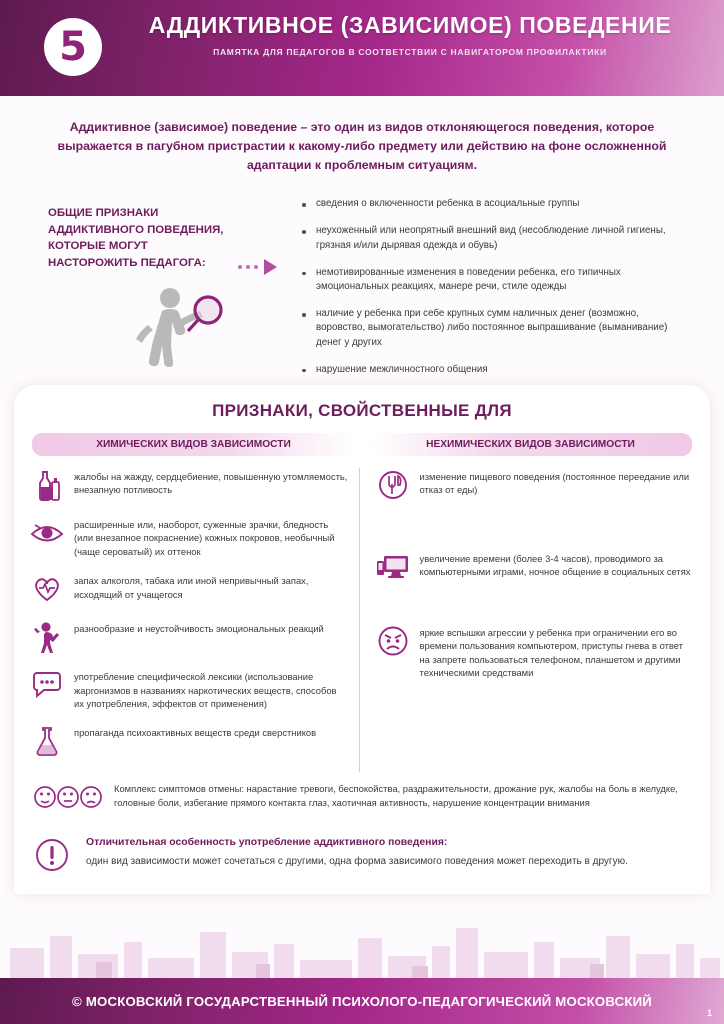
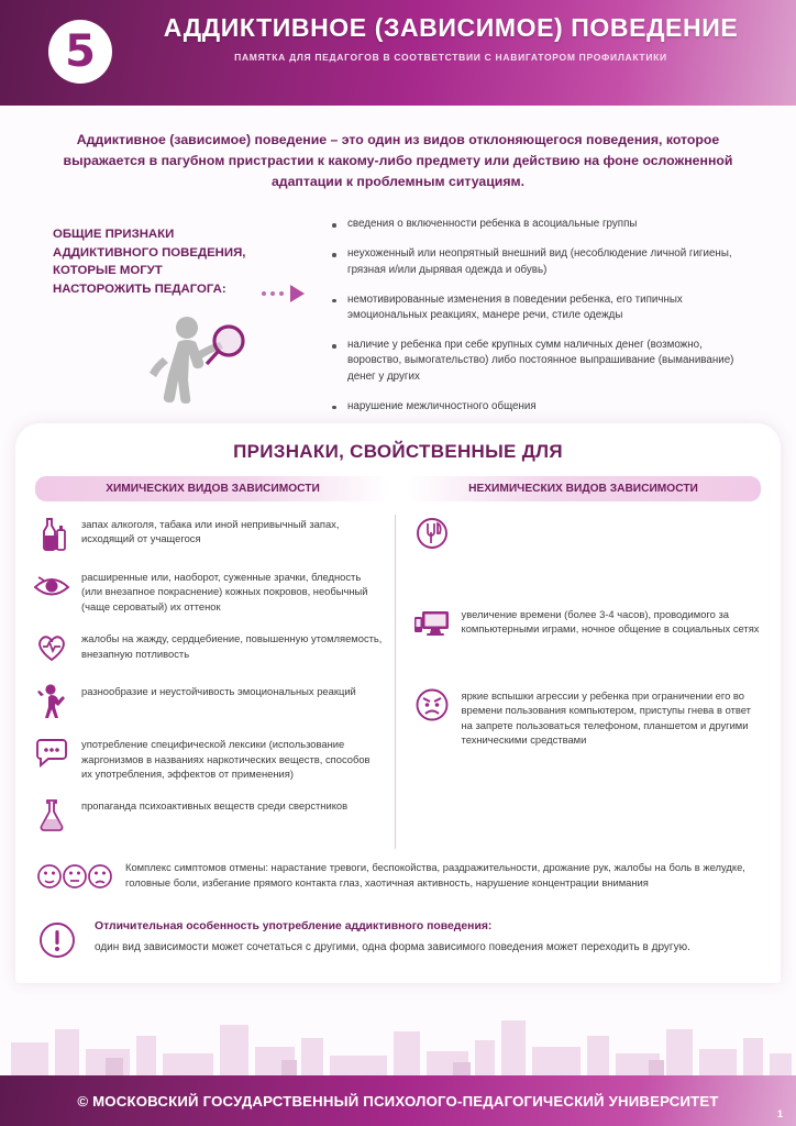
  5
  АДДИКТИВНОЕ (ЗАВИСИМОЕ) ПОВЕДЕНИЕ
  ПАМЯТКА ДЛЯ ПЕДАГОГОВ В СООТВЕТСТВИИ С НАВИГАТОРОМ ПРОФИЛАКТИКИ
  Аддиктивное (зависимое) поведение – это один из видов отклоняющегося поведения, которое выражается в пагубном пристрастии к какому-либо предмету или действию на фоне осложненной адаптации к проблемным ситуациям.
  ОБЩИЕ ПРИЗНАКИ АДДИКТИВНОГО ПОВЕДЕНИЯ, КОТОРЫЕ МОГУТ НАСТОРОЖИТЬ ПЕДАГОГА:
  сведения о включенности ребенка в асоциальные группы
  неухоженный или неопрятный внешний вид (несоблюдение личной гигиены, грязная и/или дырявая одежда и обувь)
  немотивированные изменения в поведении ребенка, его типичных эмоциональных реакциях, манере речи, стиле одежды
  наличие у ребенка при себе крупных сумм наличных денег (возможно, воровство, вымогательство) либо постоянное выпрашивание (выманивание) денег у других
  нарушение межличностного общения
  ПРИЗНАКИ, СВОЙСТВЕННЫЕ ДЛЯ
  ХИМИЧЕСКИХ ВИДОВ ЗАВИСИМОСТИ
  НЕХИМИЧЕСКИХ ВИДОВ ЗАВИСИМОСТИ
- жалобы на жажду, сердцебиение, повышенную утомляемость, внезапную потливость
+ запах алкоголя, табака или иной непривычный запах, исходящий от учащегося
  расширенные или, наоборот, суженные зрачки, бледность (или внезапное покраснение) кожных покровов, необычный (чаще сероватый) их оттенок
- запах алкоголя, табака или иной непривычный запах, исходящий от учащегося
+ жалобы на жажду, сердцебиение, повышенную утомляемость, внезапную потливость
  разнообразие и неустойчивость эмоциональных реакций
  употребление специфической лексики (использование жаргонизмов в названиях наркотических веществ, способов их употребления, эффектов от применения)
  пропаганда психоактивных веществ среди сверстников
- изменение пищевого поведения (постоянное переедание или отказ от еды)
  увеличение времени (более 3-4 часов), проводимого за компьютерными играми, ночное общение в социальных сетях
  яркие вспышки агрессии у ребенка при ограничении его во времени пользования компьютером, приступы гнева в ответ на запрете пользоваться телефоном, планшетом и другими техническими средствами
  Комплекс симптомов отмены: нарастание тревоги, беспокойства, раздражительности, дрожание рук, жалобы на боль в желудке, головные боли, избегание прямого контакта глаз, хаотичная активность, нарушение концентрации внимания
  Отличительная особенность употребление аддиктивного поведения:
  один вид зависимости может сочетаться с другими, одна форма зависимого поведения может переходить в другую.
- © МОСКОВСКИЙ ГОСУДАРСТВЕННЫЙ ПСИХОЛОГО-ПЕДАГОГИЧЕСКИЙ МОСКОВСКИЙ
+ © МОСКОВСКИЙ ГОСУДАРСТВЕННЫЙ ПСИХОЛОГО-ПЕДАГОГИЧЕСКИЙ УНИВЕРСИТЕТ
  1
